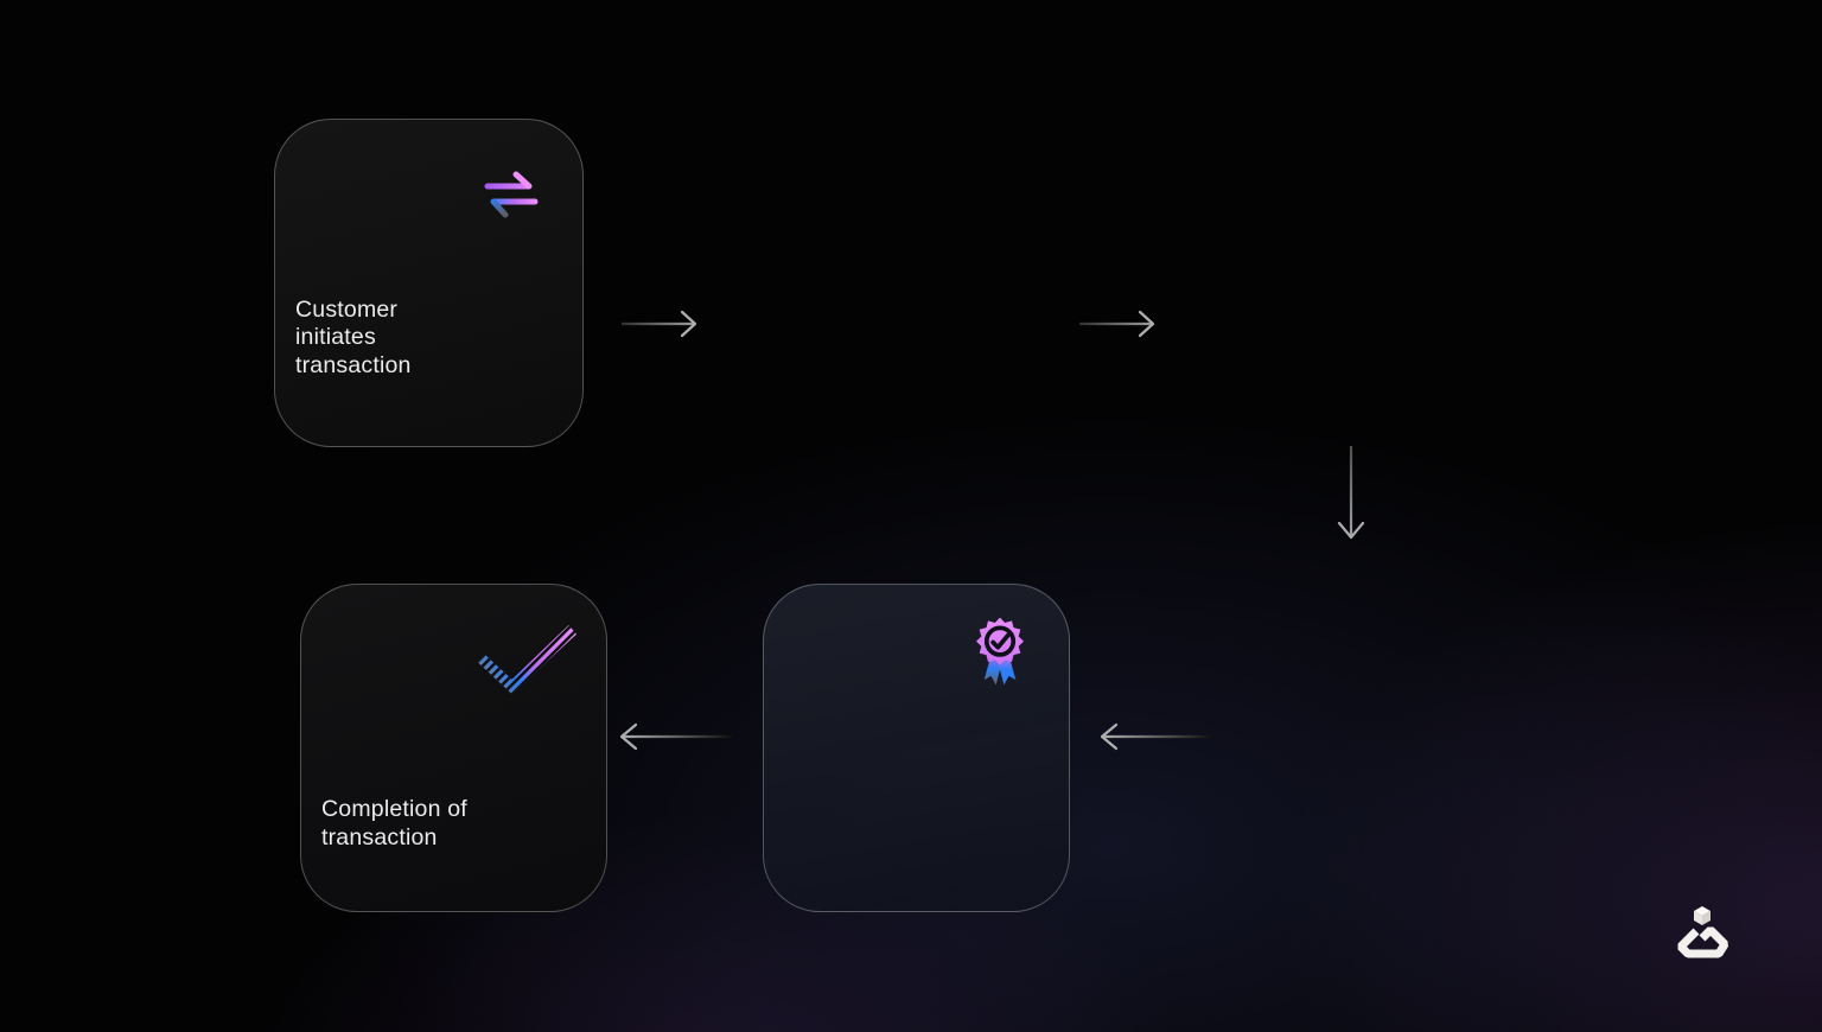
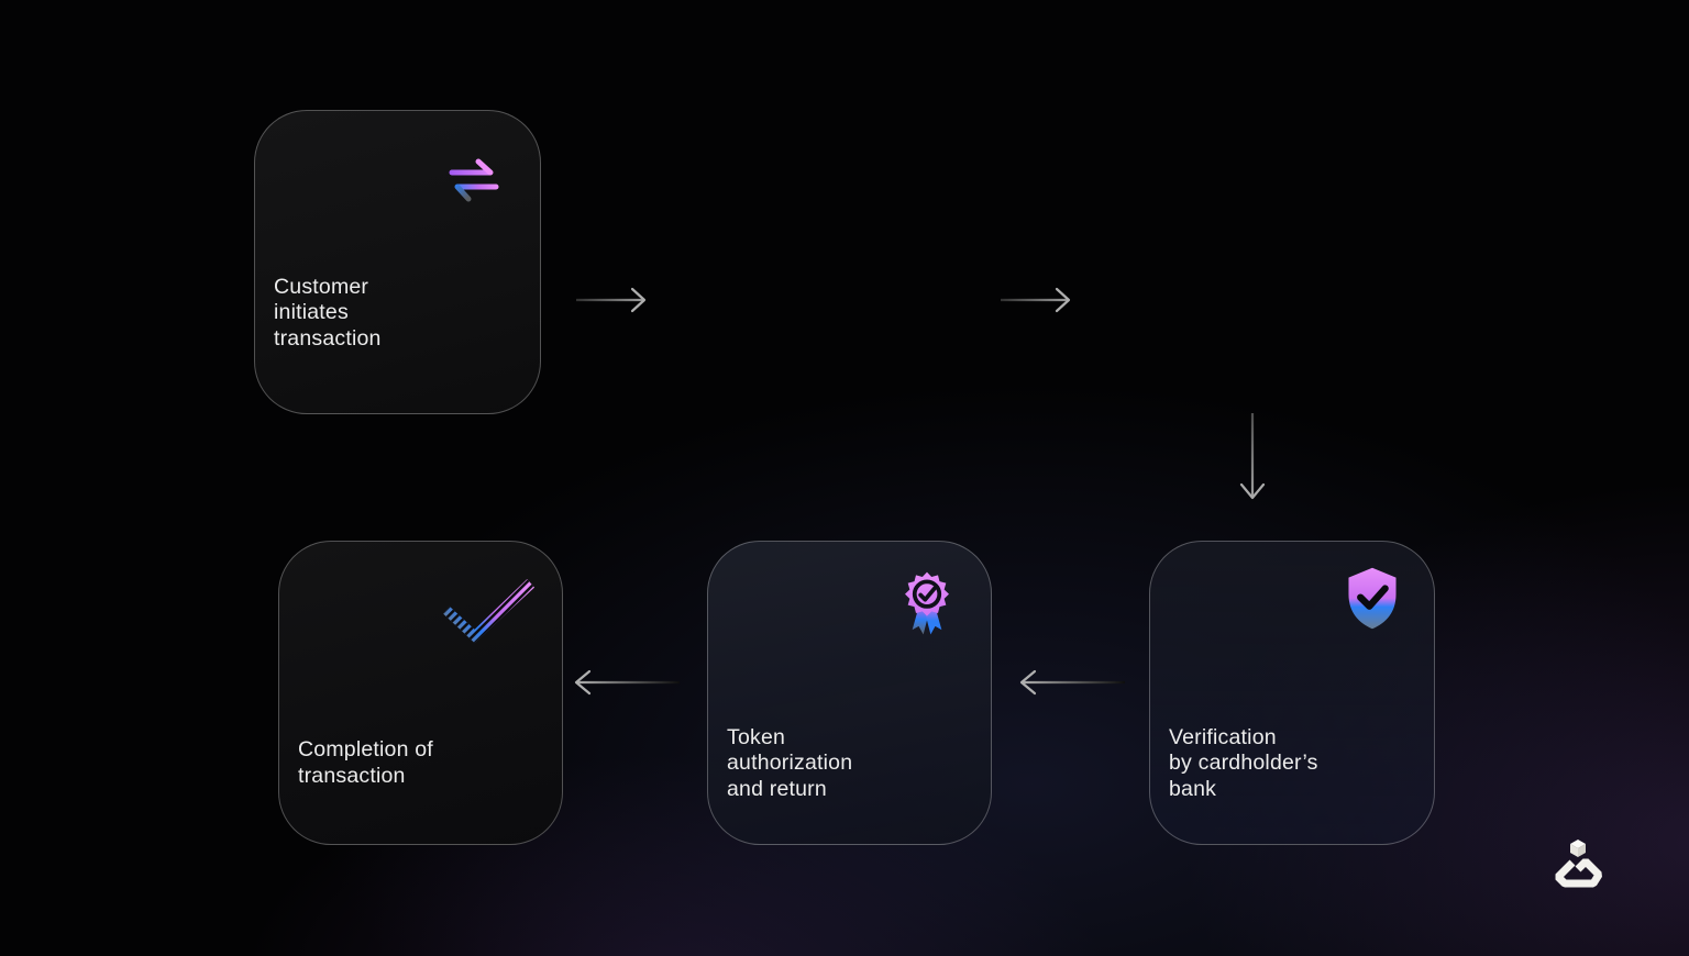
  Customer
  initiates
  transaction
+ Verification
+ by cardholder’s
+ bank
+ Token
+ authorization
+ and return
  Completion of
  transaction
